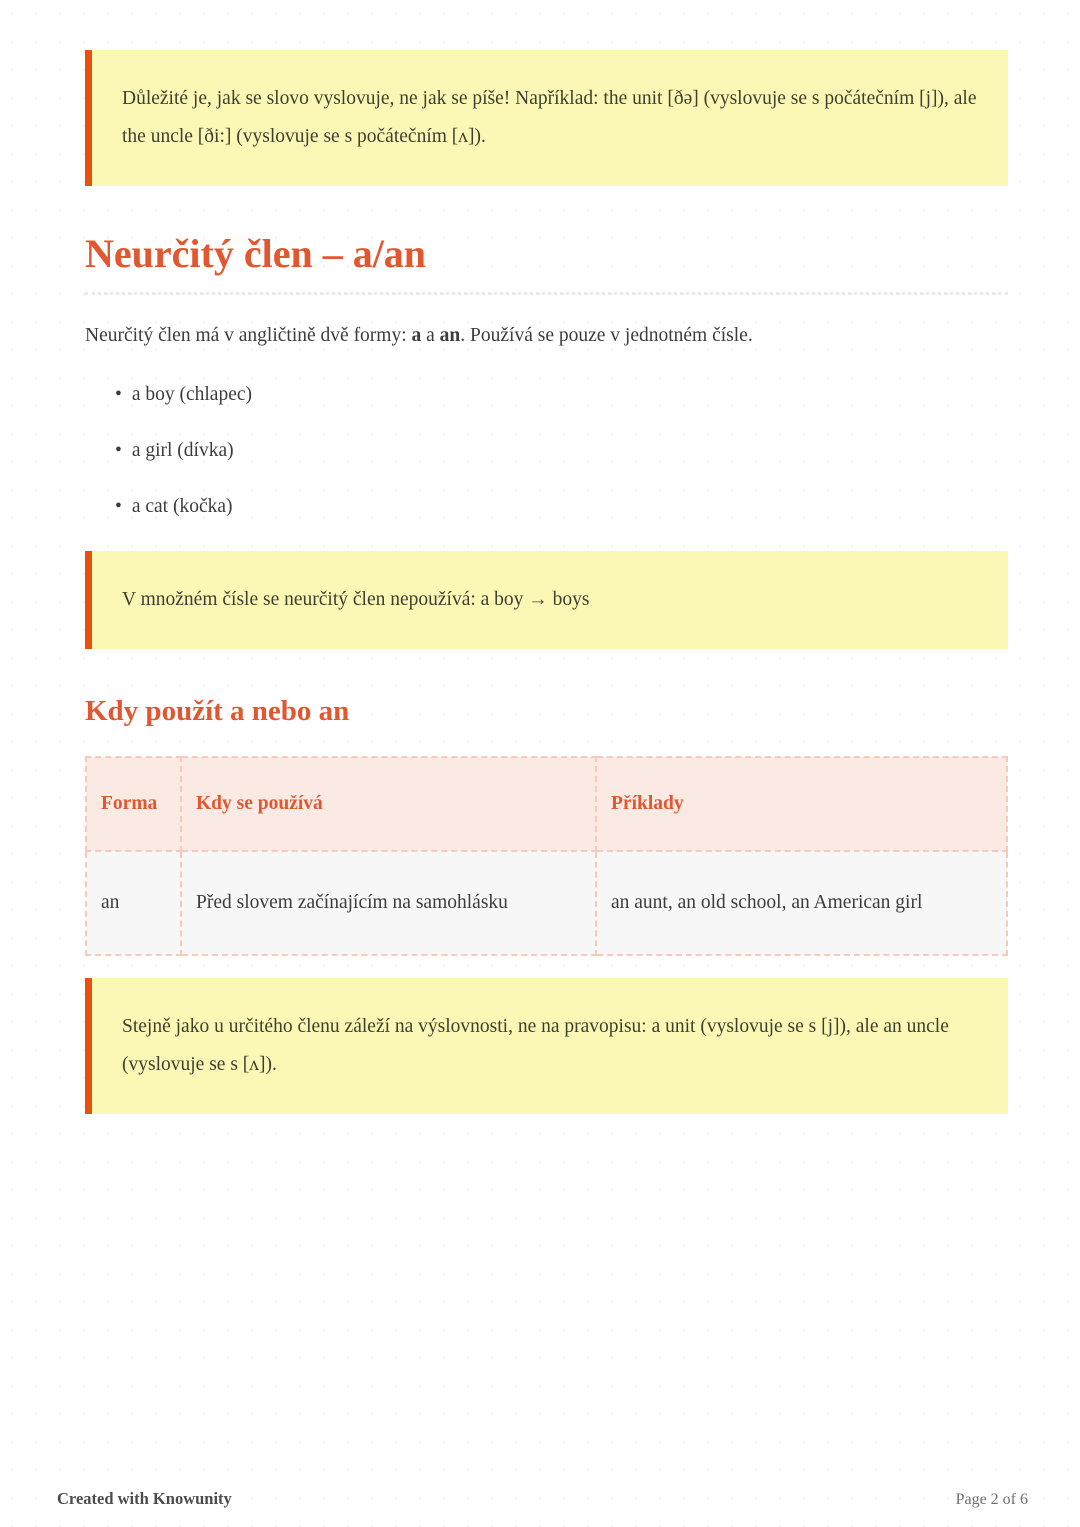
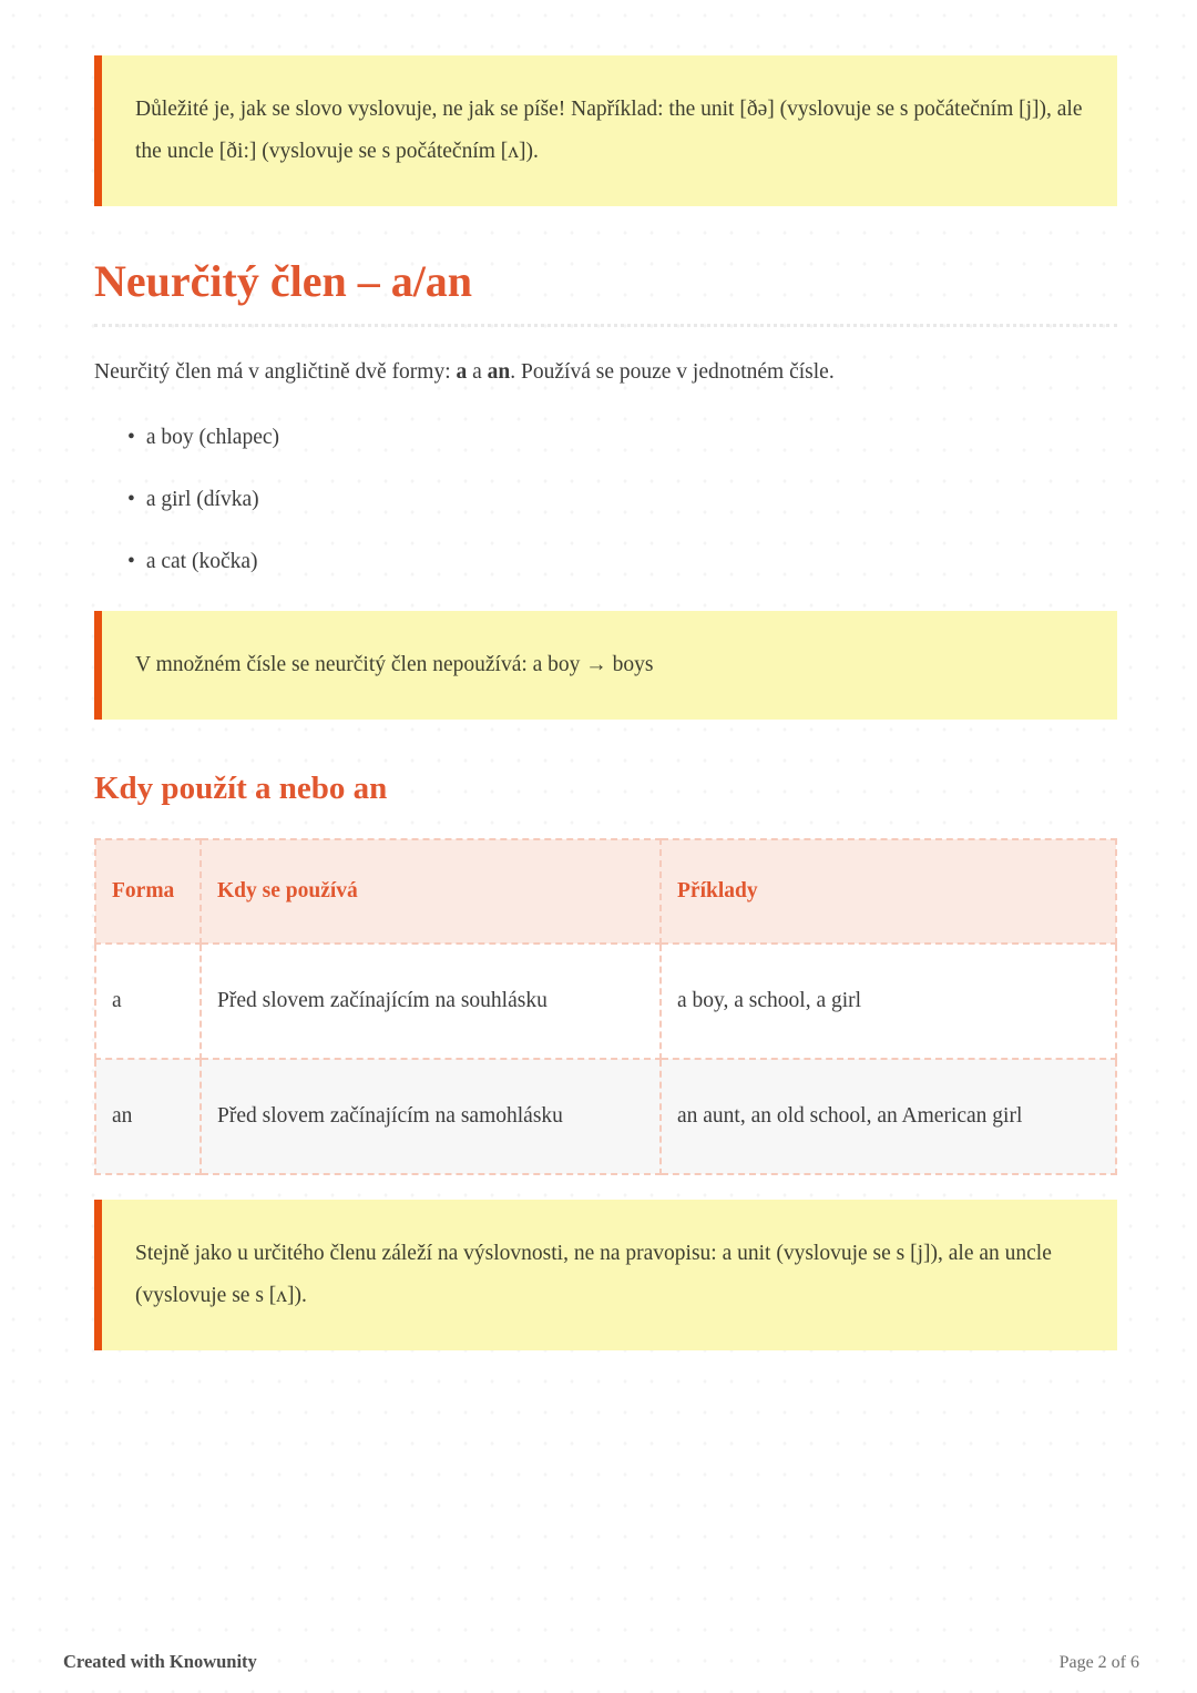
  Důležité je, jak se slovo vyslovuje, ne jak se píše! Například: the unit [ðə] (vyslovuje se s počátečním [j]), ale the uncle [ði:] (vyslovuje se s počátečním [ʌ]).
  Neurčitý člen – a/an
  Neurčitý člen má v angličtině dvě formy: a a an. Používá se pouze v jednotném čísle.
  a boy (chlapec)
  a girl (dívka)
  a cat (kočka)
  V množném čísle se neurčitý člen nepoužívá: a boy → boys
  Kdy použít a nebo an
  Forma	Kdy se používá	Příklady
+ a	Před slovem začínajícím na souhlásku	a boy, a school, a girl
  an	Před slovem začínajícím na samohlásku	an aunt, an old school, an American girl
  Stejně jako u určitého členu záleží na výslovnosti, ne na pravopisu: a unit (vyslovuje se s [j]), ale an uncle (vyslovuje se s [ʌ]).
  Created with Knowunity
  Page 2 of 6
